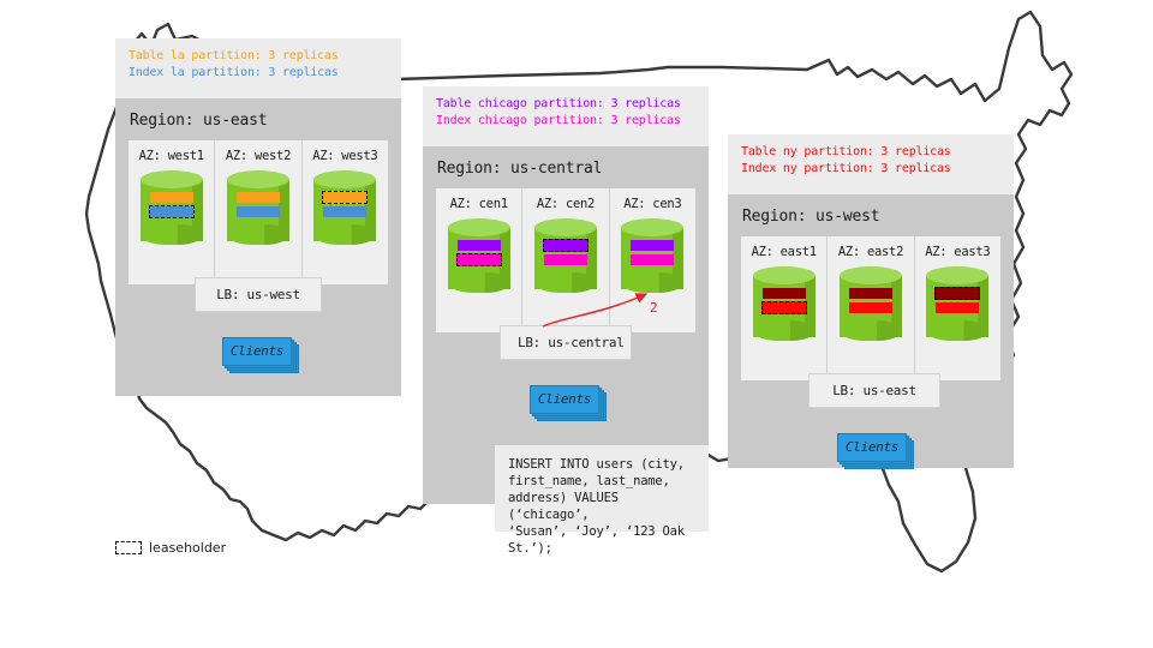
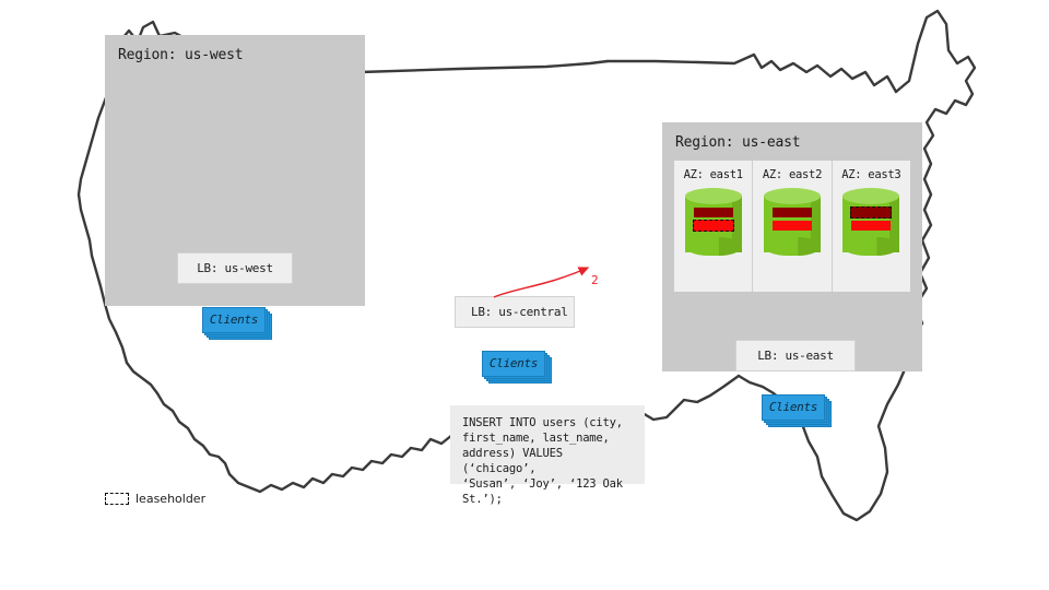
- Table la partition: 3 replicas
- Index la partition: 3 replicas
- Region: us-east
+ Region: us-west
- AZ: west1
- AZ: west2
- AZ: west3
  LB: us-west
  Clients
- Table chicago partition: 3 replicas
- Index chicago partition: 3 replicas
- Region: us-central
- AZ: cen1
- AZ: cen2
- AZ: cen3
  LB: us-central
  Clients
- Table ny partition: 3 replicas
- Index ny partition: 3 replicas
- Region: us-west
+ Region: us-east
  AZ: east1
  AZ: east2
  AZ: east3
  LB: us-east
  Clients
  2
  INSERT INTO users (city,
  first_name, last_name,
  address) VALUES (‘chicago’,
  ‘Susan’, ‘Joy’, ‘123 Oak
  St.’);
  leaseholder
